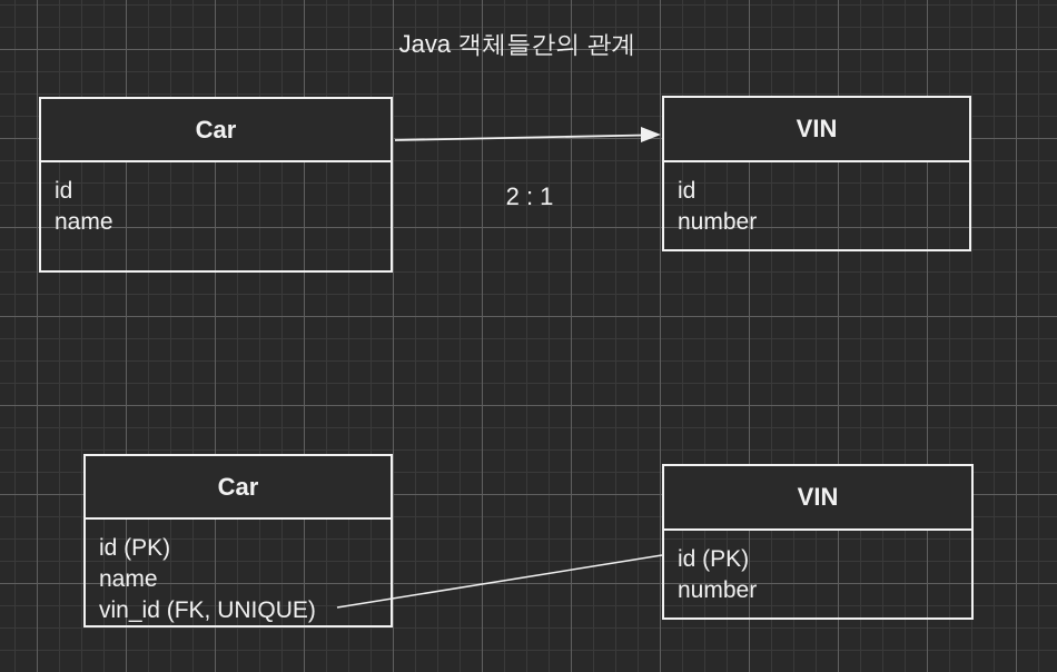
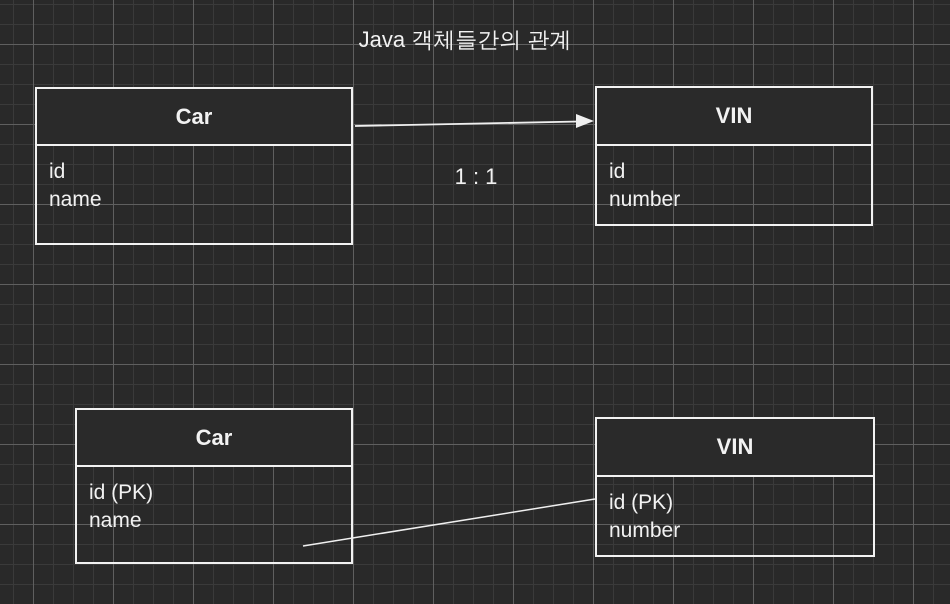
  Java 객체들간의 관계
  Car
  id
  name
  VIN
  id
  number
  Car
  id (PK)
  name
- vin_id (FK, UNIQUE)
  VIN
  id (PK)
  number
- 2 : 1
+ 1 : 1
